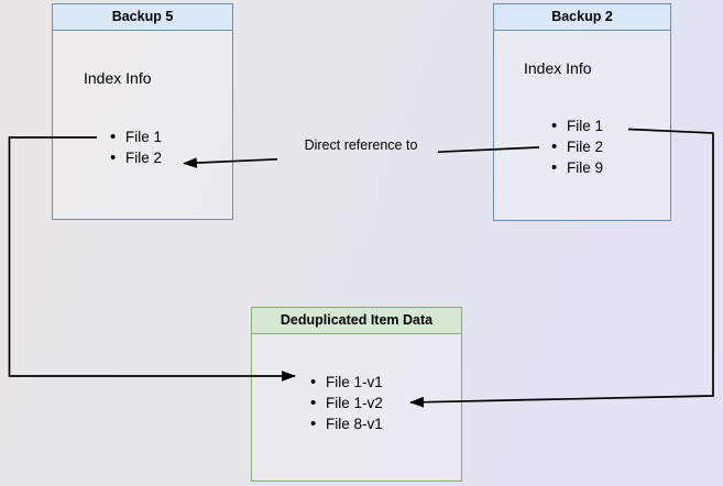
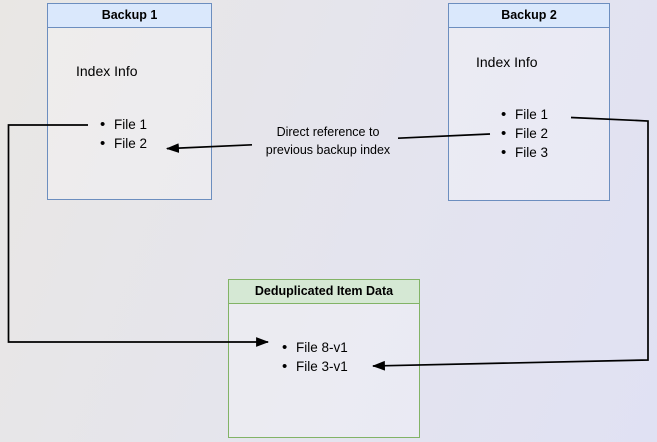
- Backup 5
+ Backup 1
  Index Info
  File 1
  File 2
  Backup 2
  Index Info
  File 1
  File 2
- File 9
+ File 3
  Deduplicated Item Data
- File 1-v1
- File 1-v2
  File 8-v1
+ File 3-v1
  Direct reference to
+ previous backup index
